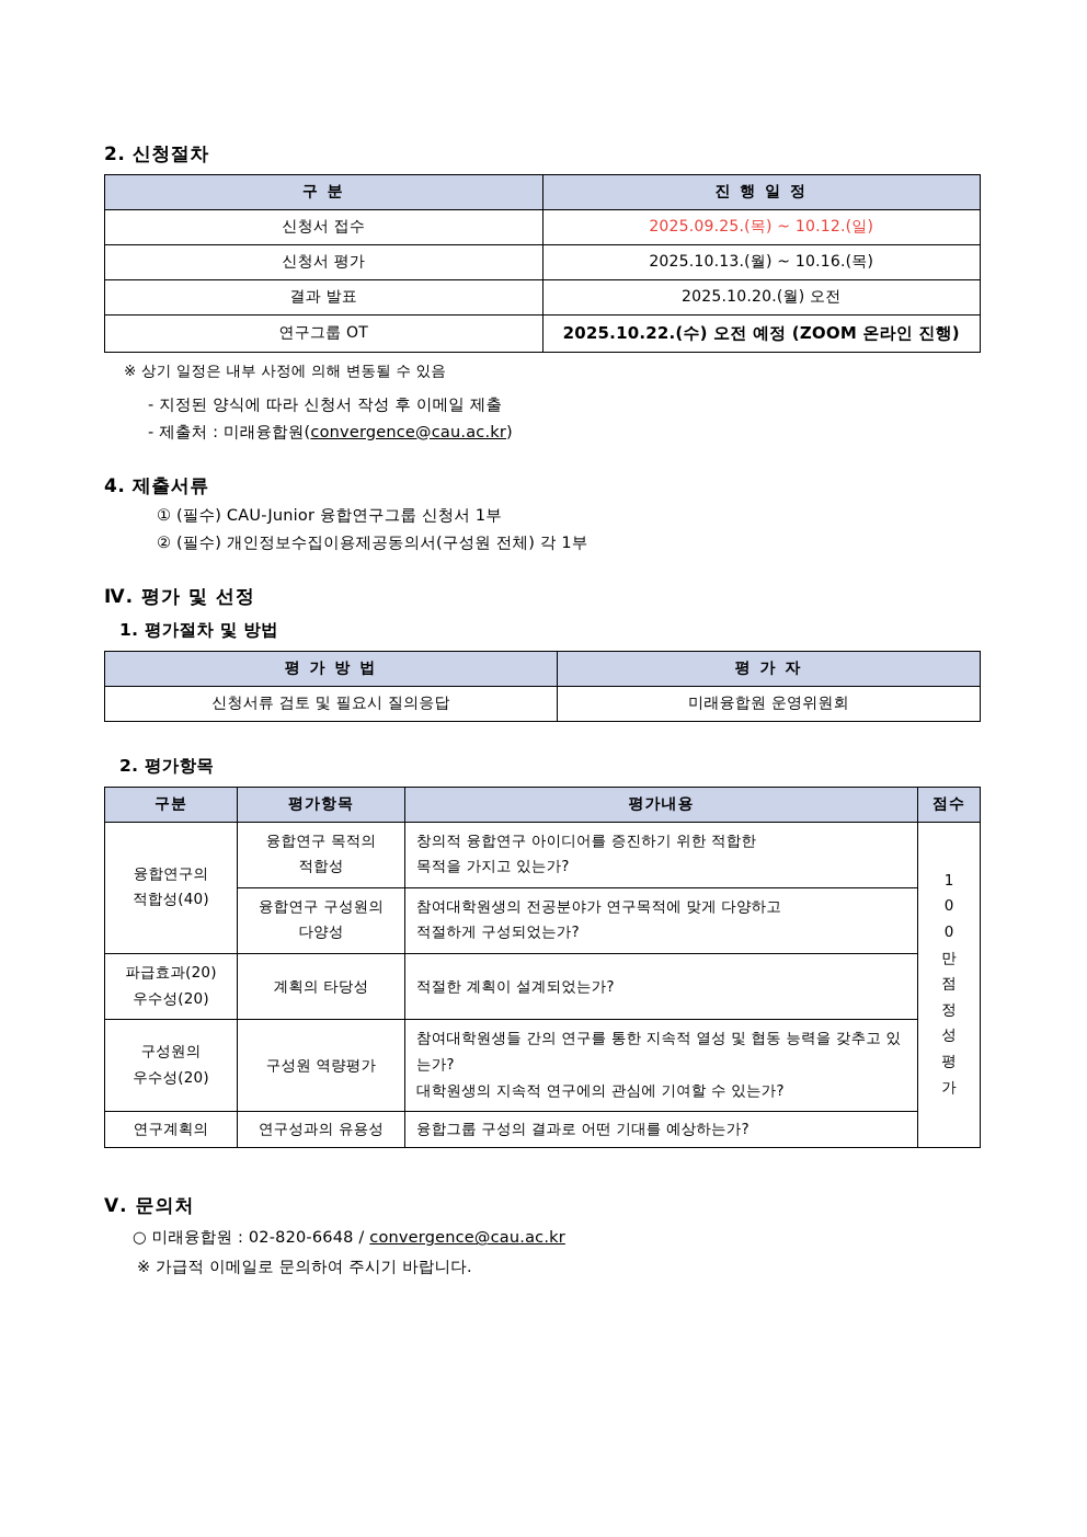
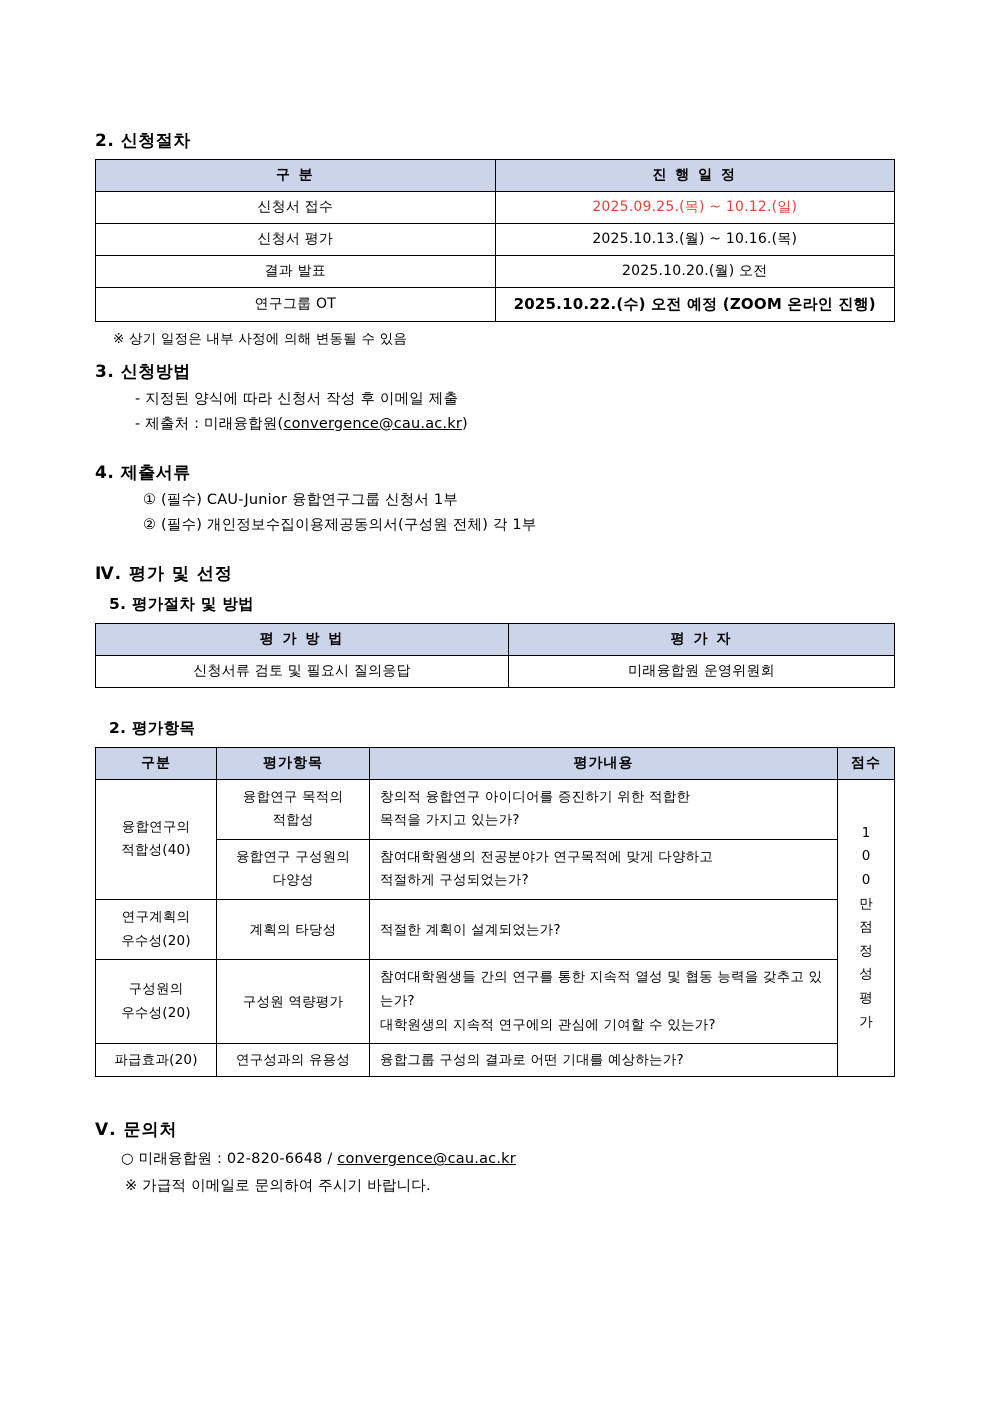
  2. 신청절차
  구 분	진 행 일 정
  신청서 접수	2025.09.25.(목) ~ 10.12.(일)
  신청서 평가	2025.10.13.(월) ~ 10.16.(목)
  결과 발표	2025.10.20.(월) 오전
  연구그룹 OT	2025.10.22.(수) 오전 예정 (ZOOM 온라인 진행)
  ※ 상기 일정은 내부 사정에 의해 변동될 수 있음
+ 3. 신청방법
  - 지정된 양식에 따라 신청서 작성 후 이메일 제출
  - 제출처 : 미래융합원(convergence@cau.ac.kr)
  4. 제출서류
  ① (필수) CAU-Junior 융합연구그룹 신청서 1부
  ② (필수) 개인정보수집이용제공동의서(구성원 전체) 각 1부
  Ⅳ. 평가 및 선정
- 1. 평가절차 및 방법
+ 5. 평가절차 및 방법
  평 가 방 법	평 가 자
  신청서류 검토 및 필요시 질의응답	미래융합원 운영위원회
  2. 평가항목
  구분	평가항목	평가내용	점수
  융합연구의 적합성(40)	융합연구 목적의 적합성	창의적 융합연구 아이디어를 증진하기 위한 적합한 목적을 가지고 있는가?	1 0 0 만 점 정 성 평 가
  융합연구 구성원의 다양성	참여대학원생의 전공분야가 연구목적에 맞게 다양하고 적절하게 구성되었는가?
- 파급효과(20) 우수성(20)	계획의 타당성	적절한 계획이 설계되었는가?
+ 연구계획의 우수성(20)	계획의 타당성	적절한 계획이 설계되었는가?
  구성원의 우수성(20)	구성원 역량평가	참여대학원생들 간의 연구를 통한 지속적 열성 및 협동 능력을 갖추고 있는가? 대학원생의 지속적 연구에의 관심에 기여할 수 있는가?
- 연구계획의	연구성과의 유용성	융합그룹 구성의 결과로 어떤 기대를 예상하는가?
+ 파급효과(20)	연구성과의 유용성	융합그룹 구성의 결과로 어떤 기대를 예상하는가?
  Ⅴ. 문의처
  ○ 미래융합원 : 02-820-6648 / convergence@cau.ac.kr
  ※ 가급적 이메일로 문의하여 주시기 바랍니다.
